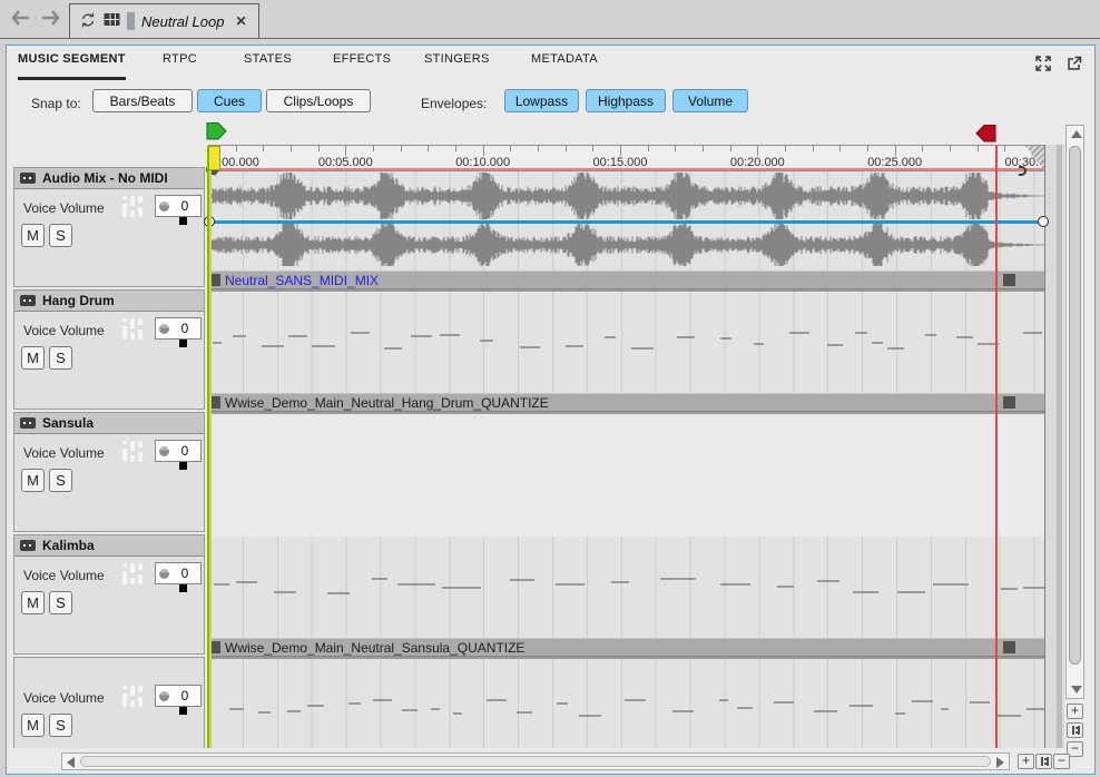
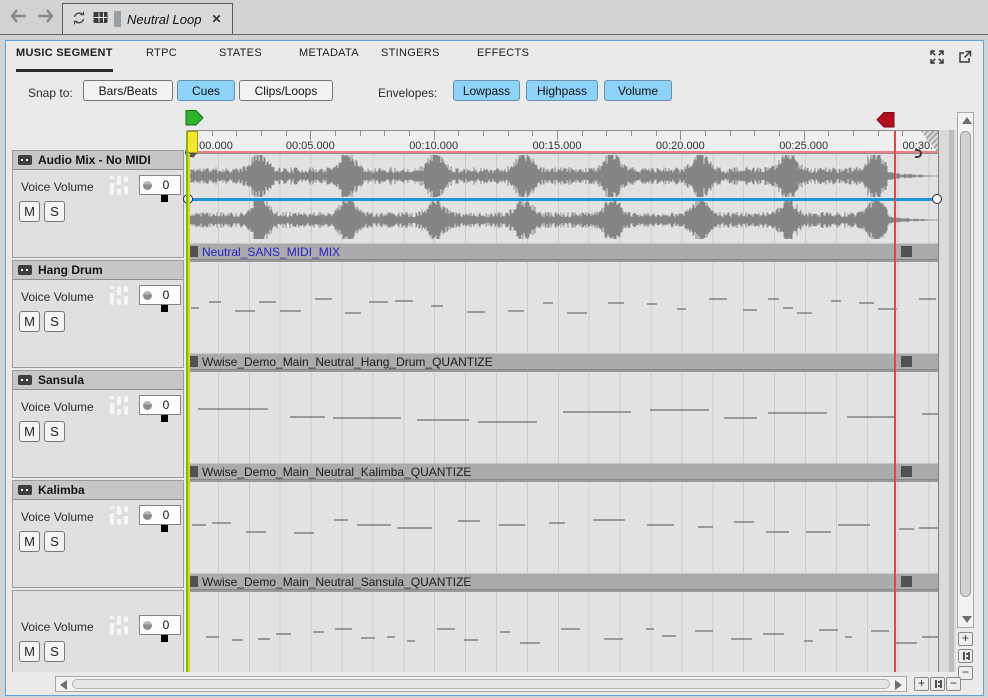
  Neutral Loop
  ✕
  MUSIC SEGMENT
  RTPC
  STATES
- EFFECTS
+ METADATA
  STINGERS
- METADATA
+ EFFECTS
  Snap to:
  Bars/Beats
  Cues
  Clips/Loops
  Envelopes:
  Lowpass
  Highpass
  Volume
  Audio Mix - No MIDI
  Voice Volume
  0
  M
  S
  Hang Drum
  Voice Volume
  0
  M
  S
  Sansula
  Voice Volume
  0
  M
  S
  Kalimba
  Voice Volume
  0
  M
  S
  Voice Volume
  0
  M
  S
  00.000
  00:05.000
  00:10.000
  00:15.000
  00:20.000
  00:25.000
  Neutral_SANS_MIDI_MIX
  Wwise_Demo_Main_Neutral_Hang_Drum_QUANTIZE
+ Wwise_Demo_Main_Neutral_Kalimba_QUANTIZE
  Wwise_Demo_Main_Neutral_Sansula_QUANTIZE
  +
  −
  +
  −
